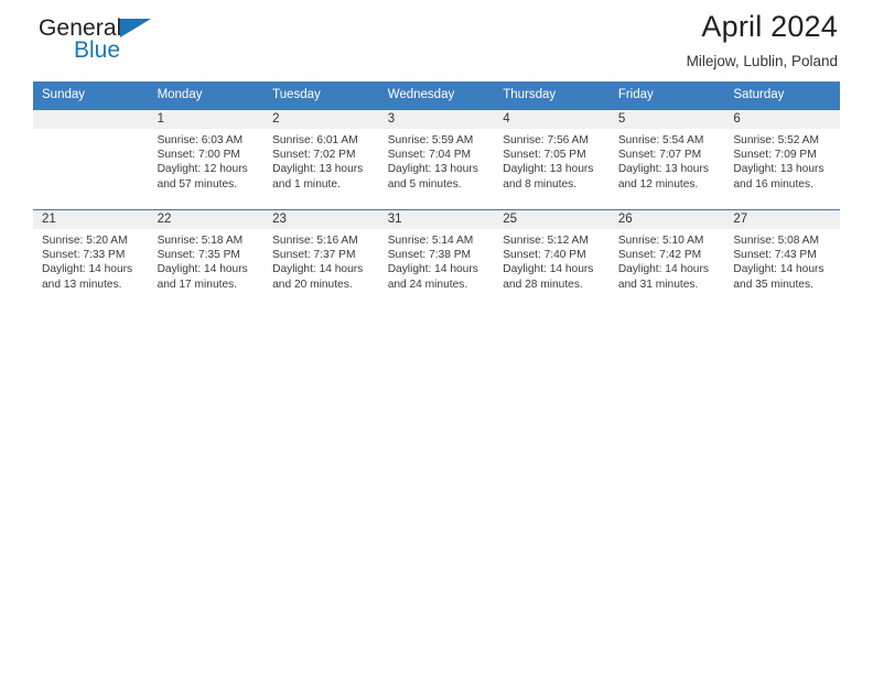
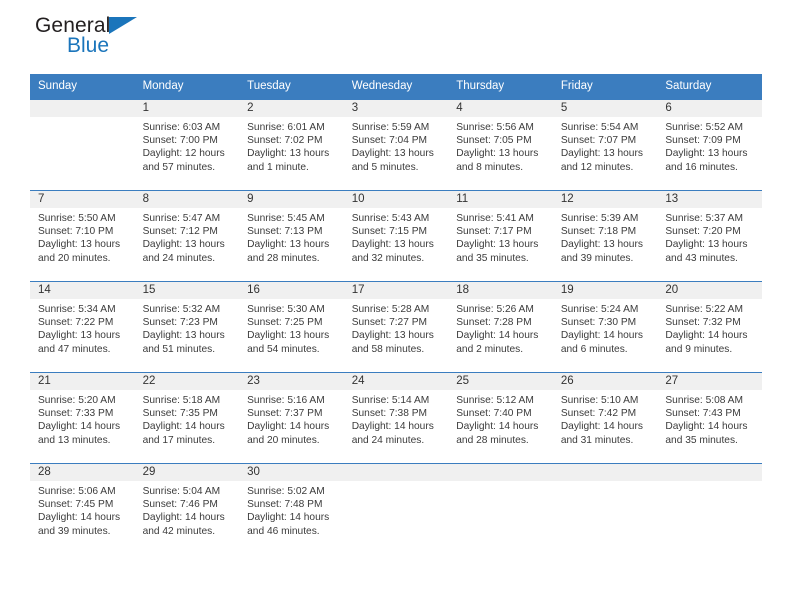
  General
  Blue
- April 2024
- Milejow, Lublin, Poland
  Sunday	Monday	Tuesday	Wednesday	Thursday	Friday	Saturday
- 	1Sunrise: 6:03 AMSunset: 7:00 PMDaylight: 12 hoursand 57 minutes.	2Sunrise: 6:01 AMSunset: 7:02 PMDaylight: 13 hoursand 1 minute.	3Sunrise: 5:59 AMSunset: 7:04 PMDaylight: 13 hoursand 5 minutes.	4Sunrise: 7:56 AMSunset: 7:05 PMDaylight: 13 hoursand 8 minutes.	5Sunrise: 5:54 AMSunset: 7:07 PMDaylight: 13 hoursand 12 minutes.	6Sunrise: 5:52 AMSunset: 7:09 PMDaylight: 13 hoursand 16 minutes.
+ 	1Sunrise: 6:03 AMSunset: 7:00 PMDaylight: 12 hoursand 57 minutes.	2Sunrise: 6:01 AMSunset: 7:02 PMDaylight: 13 hoursand 1 minute.	3Sunrise: 5:59 AMSunset: 7:04 PMDaylight: 13 hoursand 5 minutes.	4Sunrise: 5:56 AMSunset: 7:05 PMDaylight: 13 hoursand 8 minutes.	5Sunrise: 5:54 AMSunset: 7:07 PMDaylight: 13 hoursand 12 minutes.	6Sunrise: 5:52 AMSunset: 7:09 PMDaylight: 13 hoursand 16 minutes.
+ 7Sunrise: 5:50 AMSunset: 7:10 PMDaylight: 13 hoursand 20 minutes.	8Sunrise: 5:47 AMSunset: 7:12 PMDaylight: 13 hoursand 24 minutes.	9Sunrise: 5:45 AMSunset: 7:13 PMDaylight: 13 hoursand 28 minutes.	10Sunrise: 5:43 AMSunset: 7:15 PMDaylight: 13 hoursand 32 minutes.	11Sunrise: 5:41 AMSunset: 7:17 PMDaylight: 13 hoursand 35 minutes.	12Sunrise: 5:39 AMSunset: 7:18 PMDaylight: 13 hoursand 39 minutes.	13Sunrise: 5:37 AMSunset: 7:20 PMDaylight: 13 hoursand 43 minutes.
+ 14Sunrise: 5:34 AMSunset: 7:22 PMDaylight: 13 hoursand 47 minutes.	15Sunrise: 5:32 AMSunset: 7:23 PMDaylight: 13 hoursand 51 minutes.	16Sunrise: 5:30 AMSunset: 7:25 PMDaylight: 13 hoursand 54 minutes.	17Sunrise: 5:28 AMSunset: 7:27 PMDaylight: 13 hoursand 58 minutes.	18Sunrise: 5:26 AMSunset: 7:28 PMDaylight: 14 hoursand 2 minutes.	19Sunrise: 5:24 AMSunset: 7:30 PMDaylight: 14 hoursand 6 minutes.	20Sunrise: 5:22 AMSunset: 7:32 PMDaylight: 14 hoursand 9 minutes.
- 21Sunrise: 5:20 AMSunset: 7:33 PMDaylight: 14 hoursand 13 minutes.	22Sunrise: 5:18 AMSunset: 7:35 PMDaylight: 14 hoursand 17 minutes.	23Sunrise: 5:16 AMSunset: 7:37 PMDaylight: 14 hoursand 20 minutes.	31Sunrise: 5:14 AMSunset: 7:38 PMDaylight: 14 hoursand 24 minutes.	25Sunrise: 5:12 AMSunset: 7:40 PMDaylight: 14 hoursand 28 minutes.	26Sunrise: 5:10 AMSunset: 7:42 PMDaylight: 14 hoursand 31 minutes.	27Sunrise: 5:08 AMSunset: 7:43 PMDaylight: 14 hoursand 35 minutes.
+ 21Sunrise: 5:20 AMSunset: 7:33 PMDaylight: 14 hoursand 13 minutes.	22Sunrise: 5:18 AMSunset: 7:35 PMDaylight: 14 hoursand 17 minutes.	23Sunrise: 5:16 AMSunset: 7:37 PMDaylight: 14 hoursand 20 minutes.	24Sunrise: 5:14 AMSunset: 7:38 PMDaylight: 14 hoursand 24 minutes.	25Sunrise: 5:12 AMSunset: 7:40 PMDaylight: 14 hoursand 28 minutes.	26Sunrise: 5:10 AMSunset: 7:42 PMDaylight: 14 hoursand 31 minutes.	27Sunrise: 5:08 AMSunset: 7:43 PMDaylight: 14 hoursand 35 minutes.
+ 28Sunrise: 5:06 AMSunset: 7:45 PMDaylight: 14 hoursand 39 minutes.	29Sunrise: 5:04 AMSunset: 7:46 PMDaylight: 14 hoursand 42 minutes.	30Sunrise: 5:02 AMSunset: 7:48 PMDaylight: 14 hoursand 46 minutes.
